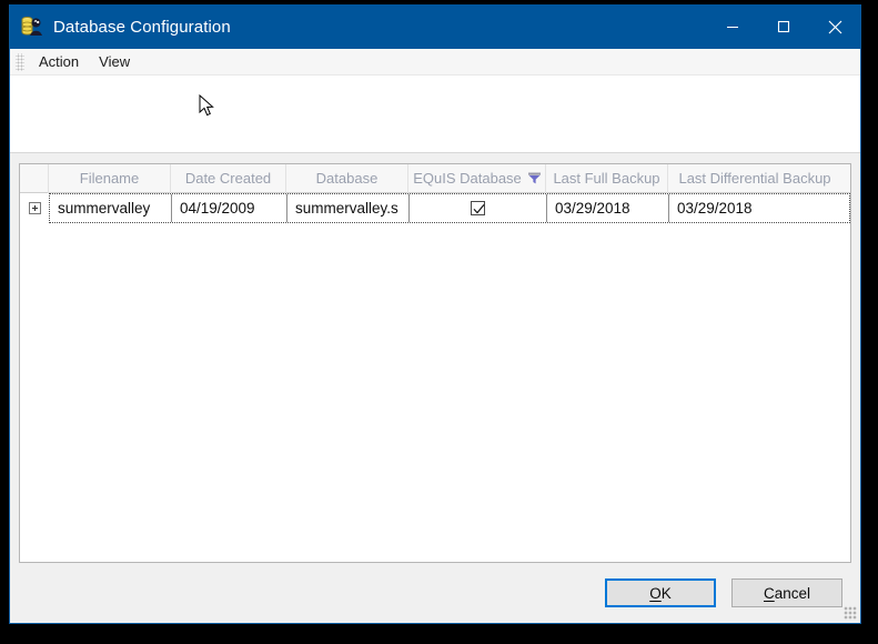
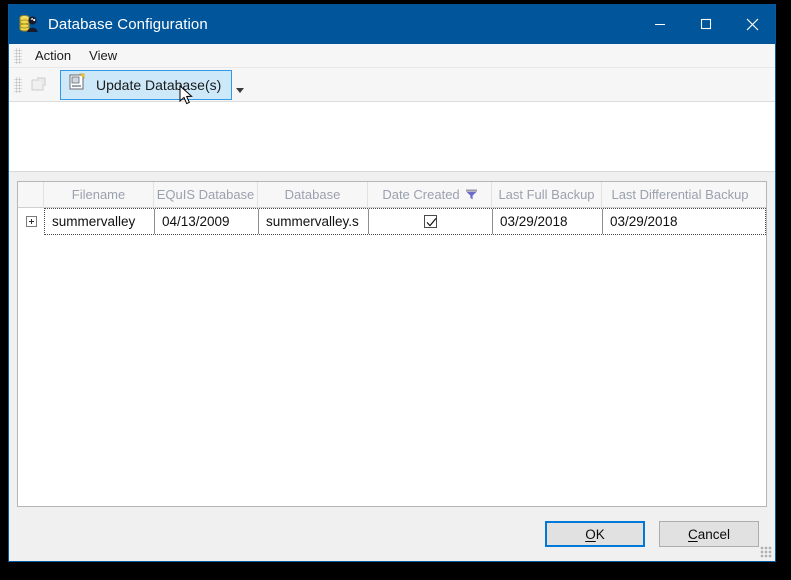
  Database Configuration
  Action
  View
+ Update Database(s)
  Filename
- Date Created
+ EQuIS Database
  Database
- EQuIS Database
+ Date Created
  Last Full Backup
  Last Differential Backup
  summervalley
- 04/19/2009
+ 04/13/2009
  summervalley.s
  03/29/2018
  03/29/2018
  OK
  Cancel
